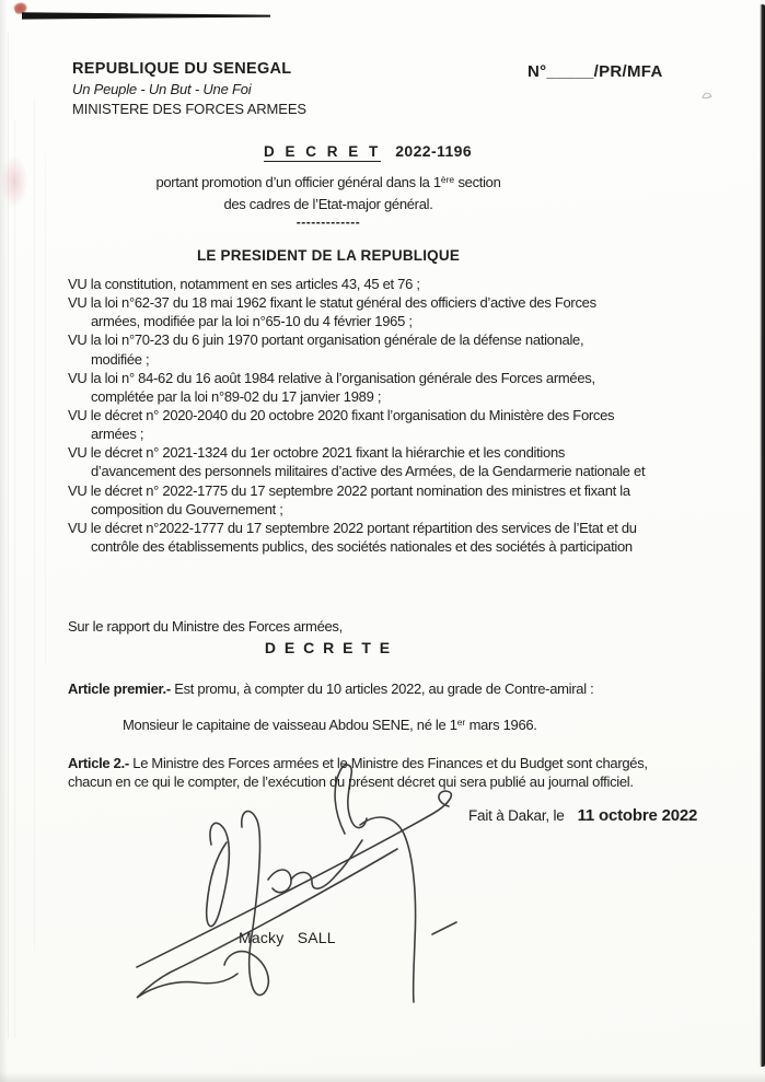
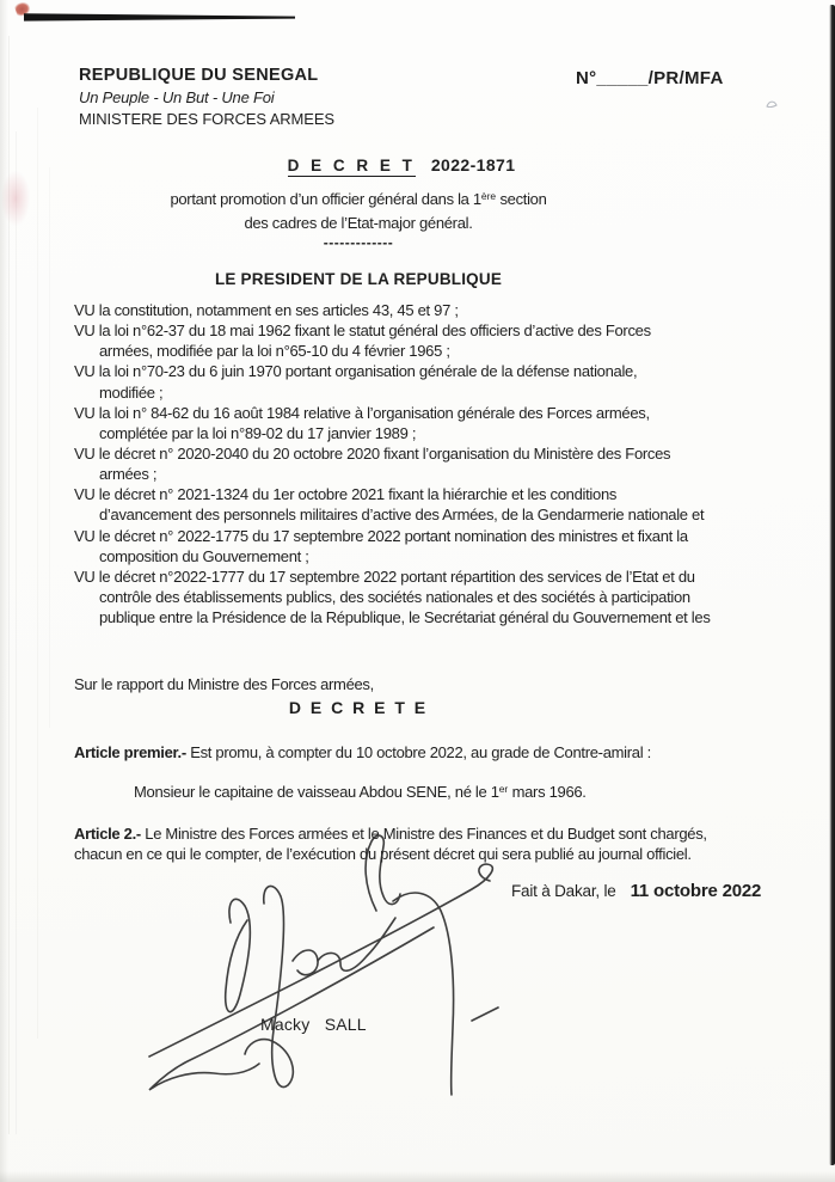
  REPUBLIQUE DU SENEGAL
  Un Peuple - Un But - Une Foi
  MINISTERE DES FORCES ARMEES
  N°_____/PR/MFA
- D E C R E T 2022-1196
+ D E C R E T 2022-1871
  portant promotion d’un officier général dans la 1ère section
  des cadres de l’Etat-major général.
  -------------
  LE PRESIDENT DE LA REPUBLIQUE
- VU la constitution, notamment en ses articles 43, 45 et 76 ;
+ VU la constitution, notamment en ses articles 43, 45 et 97 ;
  VU la loi n°62-37 du 18 mai 1962 fixant le statut général des officiers d’active des Forces
  armées, modifiée par la loi n°65-10 du 4 février 1965 ;
  VU la loi n°70-23 du 6 juin 1970 portant organisation générale de la défense nationale,
  modifiée ;
  VU la loi n° 84-62 du 16 août 1984 relative à l’organisation générale des Forces armées,
  complétée par la loi n°89-02 du 17 janvier 1989 ;
  VU le décret n° 2020-2040 du 20 octobre 2020 fixant l’organisation du Ministère des Forces
  armées ;
  VU le décret n° 2021-1324 du 1er octobre 2021 fixant la hiérarchie et les conditions
  d’avancement des personnels militaires d’active des Armées, de la Gendarmerie nationale et
  VU le décret n° 2022-1775 du 17 septembre 2022 portant nomination des ministres et fixant la
  composition du Gouvernement ;
  VU le décret n°2022-1777 du 17 septembre 2022 portant répartition des services de l’Etat et du
  contrôle des établissements publics, des sociétés nationales et des sociétés à participation
+ publique entre la Présidence de la République, le Secrétariat général du Gouvernement et les
  Sur le rapport du Ministre des Forces armées,
  D E C R E T E
- Article premier.- Est promu, à compter du 10 articles 2022, au grade de Contre-amiral :
+ Article premier.- Est promu, à compter du 10 octobre 2022, au grade de Contre-amiral :
  Monsieur le capitaine de vaisseau Abdou SENE, né le 1er mars 1966.
  Article 2.- Le Ministre des Forces armées et le Ministre des Finances et du Budget sont chargés,
  chacun en ce qui le compter, de l’exécution du présent décret qui sera publié au journal officiel.
  Fait à Dakar, le 11 octobre 2022
  Macky SALL
